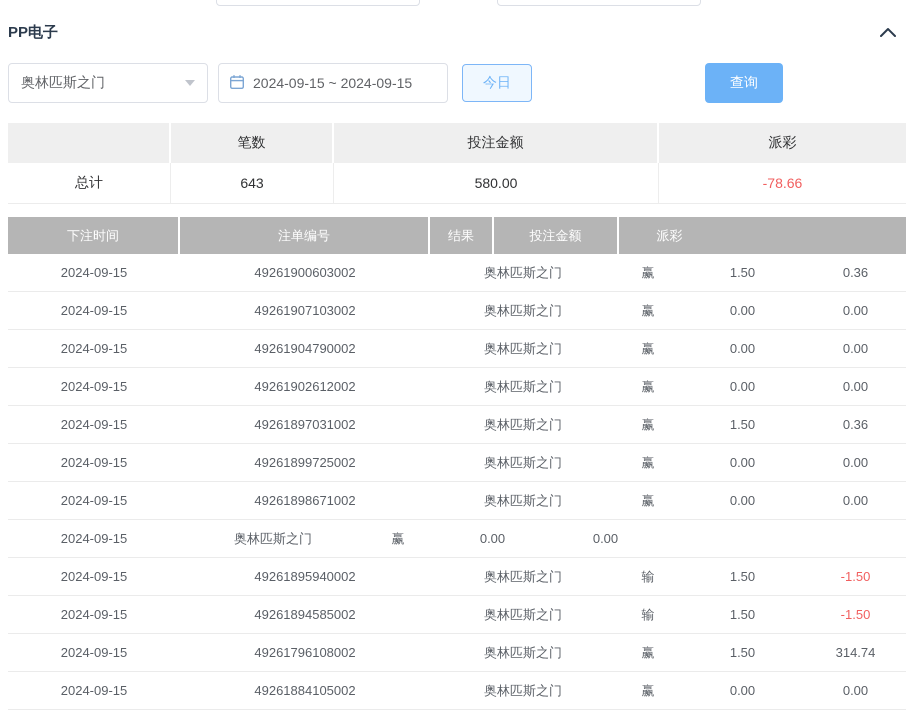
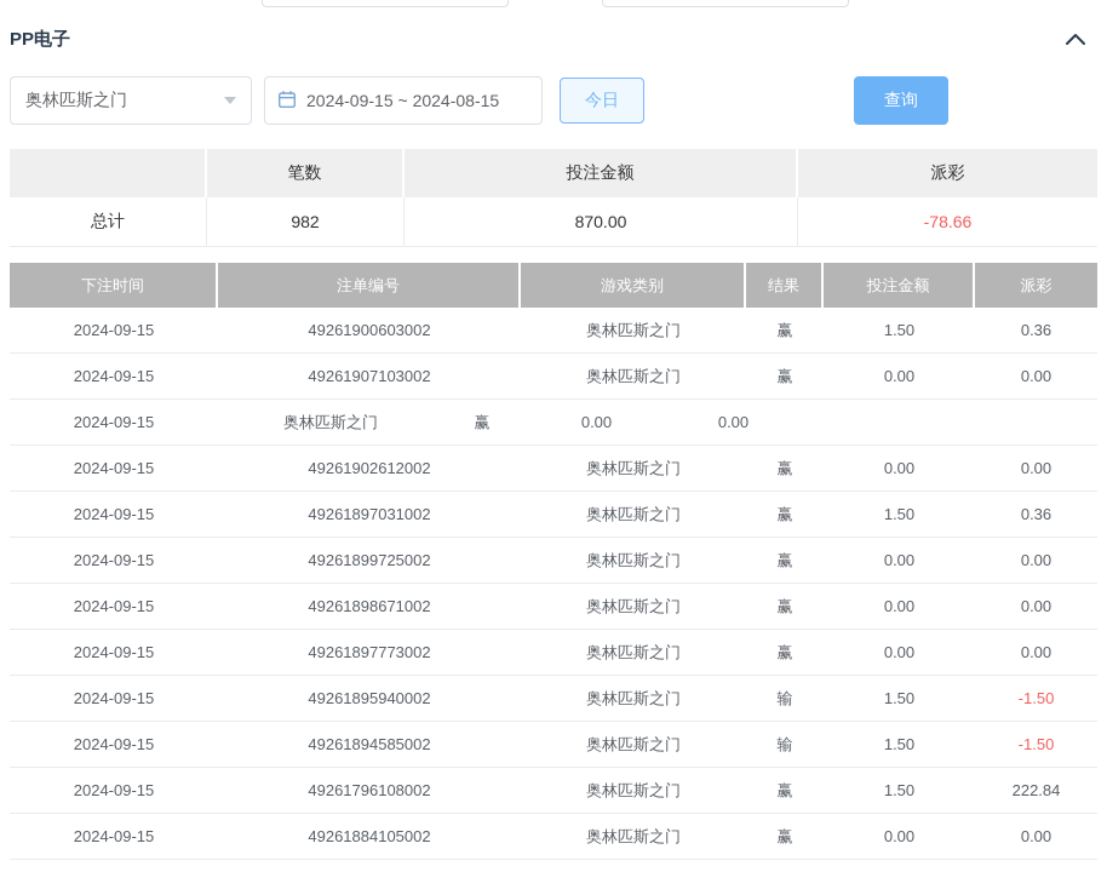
  PP电子
  奥林匹斯之门
- 2024-09-15 ~ 2024-09-15
+ 2024-09-15 ~ 2024-08-15
  今日
  查询
  笔数
  投注金额
  派彩
  总计
- 643
+ 982
- 580.00
+ 870.00
  -78.66
  下注时间
  注单编号
+ 游戏类别
  结果
  投注金额
  派彩
  2024-09-15
  49261900603002
  奥林匹斯之门
  赢
  1.50
  0.36
  2024-09-15
  49261907103002
  奥林匹斯之门
  赢
  0.00
  0.00
  2024-09-15
- 49261904790002
  奥林匹斯之门
  赢
  0.00
  0.00
  2024-09-15
  49261902612002
  奥林匹斯之门
  赢
  0.00
  0.00
  2024-09-15
  49261897031002
  奥林匹斯之门
  赢
  1.50
  0.36
  2024-09-15
  49261899725002
  奥林匹斯之门
  赢
  0.00
  0.00
  2024-09-15
  49261898671002
  奥林匹斯之门
  赢
  0.00
  0.00
  2024-09-15
+ 49261897773002
  奥林匹斯之门
  赢
  0.00
  0.00
  2024-09-15
  49261895940002
  奥林匹斯之门
  输
  1.50
  -1.50
  2024-09-15
  49261894585002
  奥林匹斯之门
  输
  1.50
  -1.50
  2024-09-15
  49261796108002
  奥林匹斯之门
  赢
  1.50
- 314.74
+ 222.84
  2024-09-15
  49261884105002
  奥林匹斯之门
  赢
  0.00
  0.00
